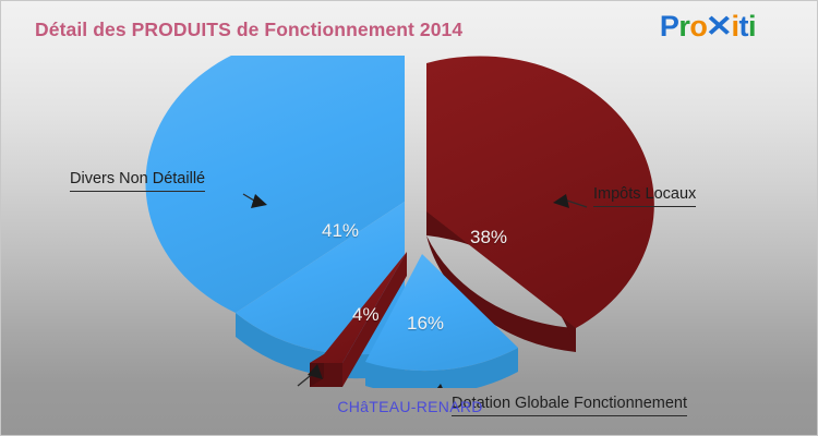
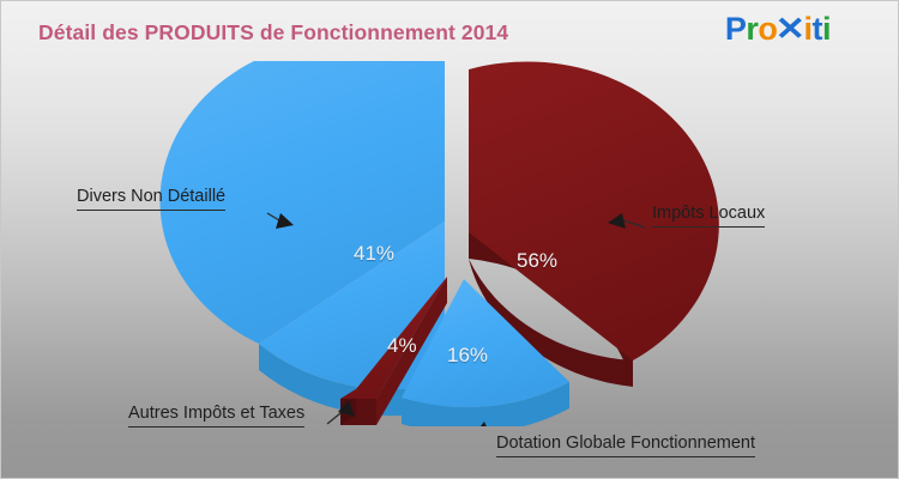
  Détail des PRODUITS de Fonctionnement 2014
  Pro✕iti
  41%
- 38%
+ 56%
  16%
  4%
  Divers Non Détaillé
  Impôts Locaux
+ Autres Impôts et Taxes
  Dotation Globale Fonctionnement
- CHâTEAU-RENARD
